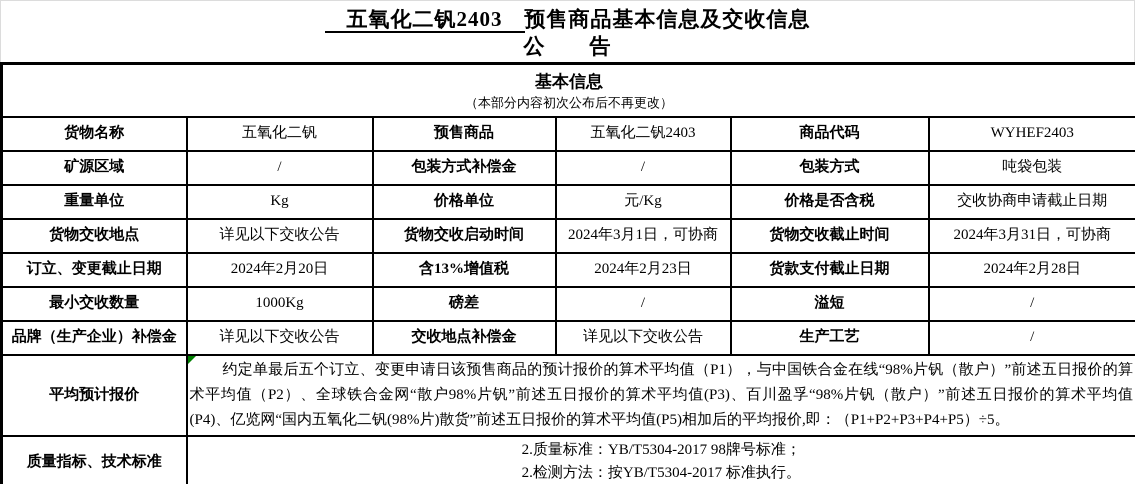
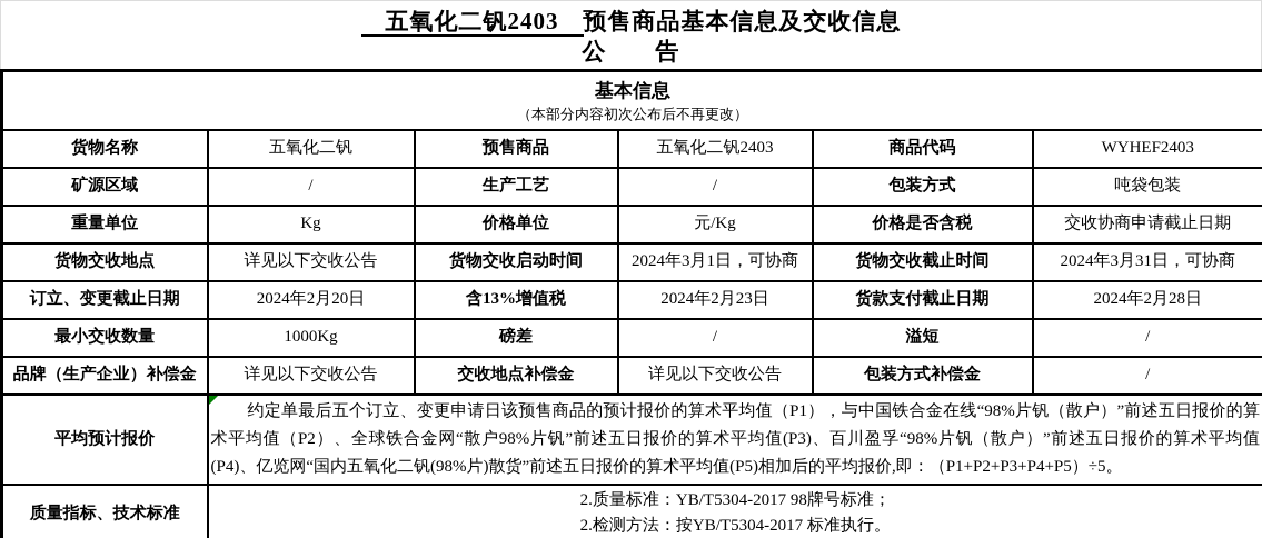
  五氧化二钒2403 预售商品基本信息及交收信息
  公 告
  基本信息 （本部分内容初次公布后不再更改）
  货物名称	五氧化二钒	预售商品	五氧化二钒2403	商品代码	WYHEF2403
- 矿源区域	/	包装方式补偿金	/	包装方式	吨袋包装
+ 矿源区域	/	生产工艺	/	包装方式	吨袋包装
  重量单位	Kg	价格单位	元/Kg	价格是否含税	交收协商申请截止日期
  货物交收地点	详见以下交收公告	货物交收启动时间	2024年3月1日，可协商	货物交收截止时间	2024年3月31日，可协商
  订立、变更截止日期	2024年2月20日	含13%增值税	2024年2月23日	货款支付截止日期	2024年2月28日
  最小交收数量	1000Kg	磅差	/	溢短	/
- 品牌（生产企业）补偿金	详见以下交收公告	交收地点补偿金	详见以下交收公告	生产工艺	/
+ 品牌（生产企业）补偿金	详见以下交收公告	交收地点补偿金	详见以下交收公告	包装方式补偿金	/
  平均预计报价	约定单最后五个订立、变更申请日该预售商品的预计报价的算术平均值（P1），与中国铁合金在线“98%片钒（散户）”前述五日报价的算术平均值（P2）、全球铁合金网“散户98%片钒”前述五日报价的算术平均值(P3)、百川盈孚“98%片钒（散户）”前述五日报价的算术平均值(P4)、亿览网“国内五氧化二钒(98%片)散货”前述五日报价的算术平均值(P5)相加后的平均报价,即：（P1+P2+P3+P4+P5）÷5。
  质量指标、技术标准	2.质量标准：YB/T5304-2017 98牌号标准； 2.检测方法：按YB/T5304-2017 标准执行。
